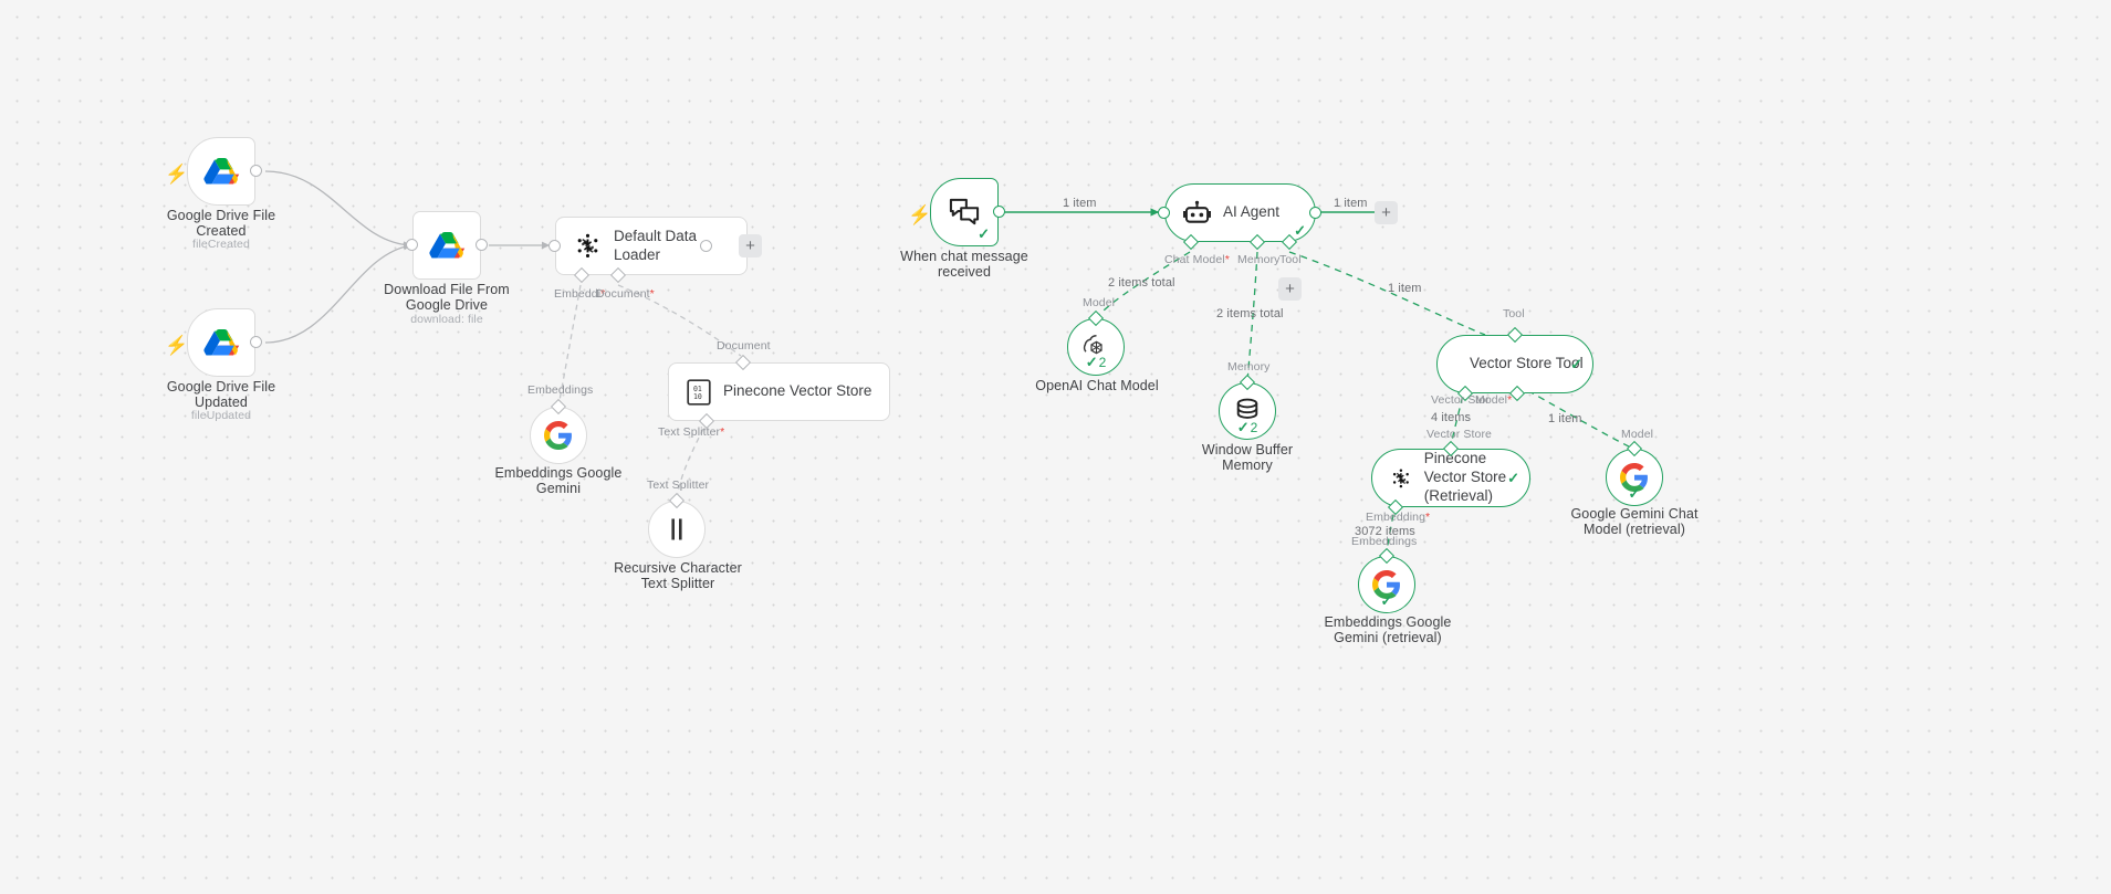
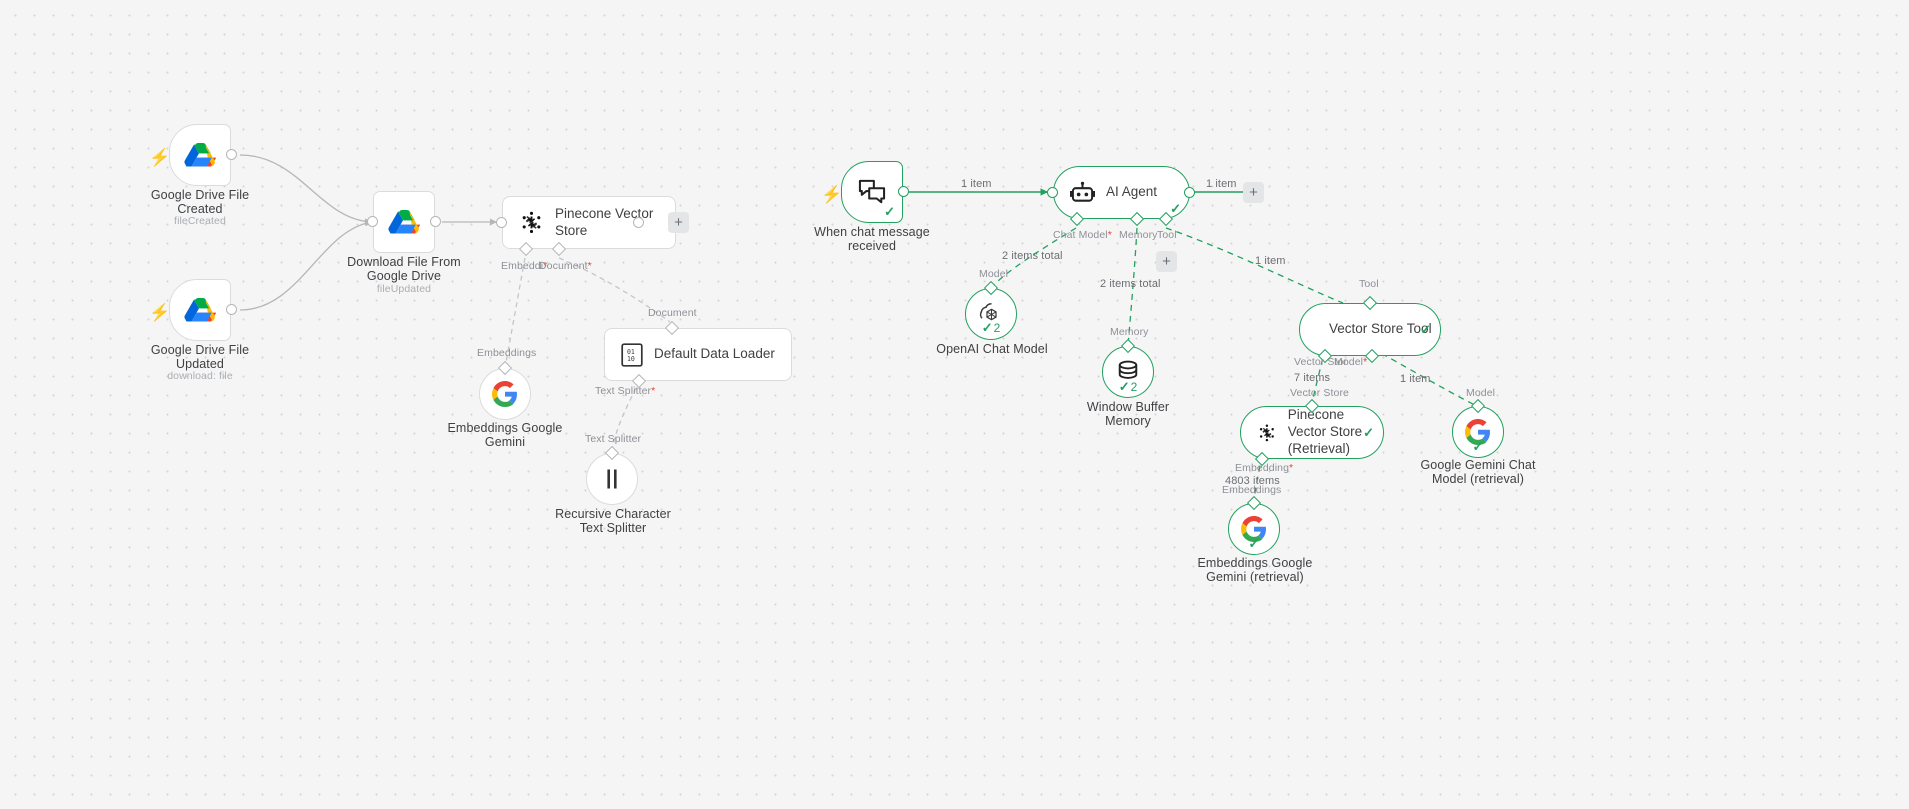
  ⚡
  Google Drive File
  Created
  fileCreated
  ⚡
  Google Drive File
  Updated
- fileUpdated
+ download: file
  Download File From
  Google Drive
- download: file
+ fileUpdated
- Default Data Loader
+ Pinecone Vector Store
  +
  Embeddi
  Document
  Embeddings
  Embeddings Google
  Gemini
  01
  10
- Pinecone Vector Store
+ Default Data Loader
  Document
  Text Splitter
  Text Splitter
  Recursive Character
  Text Splitter
  ✓
  ⚡
  When chat message
  received
  1 item
  AI Agent
  ✓
  1 item
  +
  Chat Model
  Memory
  Tool
  +
  ✓
  2
  Model
  2 items total
  OpenAI Chat Model
  ✓
  2
  Memory
  2 items total
  Window Buffer
  Memory
  Vector Store Tool
  ✓
  Tool
  1 item
  Vector Stor
  Model
- 4 items
+ 7 items
  Vector Store
  1 item
  Model
  Pinecone Vector Store (Retrieval)
  ✓
  Embedding
- 3072 items
+ 4803 items
  Embeddings
  ✓
  Embeddings Google
  Gemini (retrieval)
  ✓
  Google Gemini Chat
  Model (retrieval)
